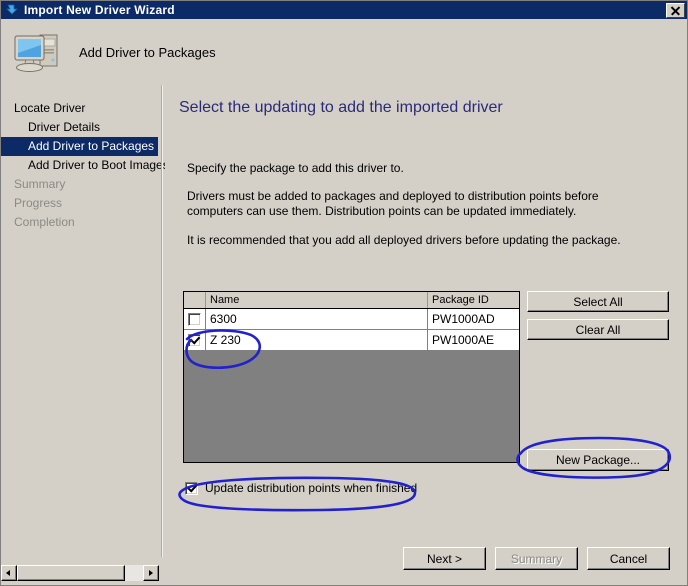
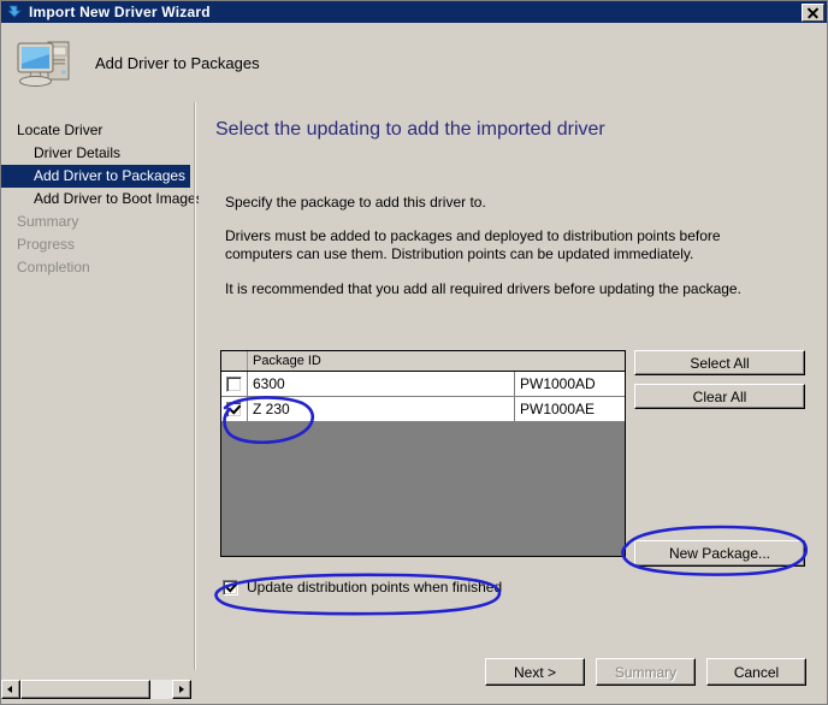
  Import New Driver Wizard
  Add Driver to Packages
  Locate Driver
  Driver Details
  Add Driver to Packages
  Add Driver to Boot Image
  Summary
  Progress
  Completion
  Select the updating to add the imported driver
  Specify the package to add this driver to.
  Drivers must be added to packages and deployed to distribution points before computers can use them. Distribution points can be updated immediately.
- It is recommended that you add all deployed drivers before updating the package.
+ It is recommended that you add all required drivers before updating the package.
- Name
  Package ID
  6300
  PW1000AD
  Z 230
  PW1000AE
  Select All
  Clear All
  New Package...
  Update distribution points when finishe
  Next >
  Summary
  Cancel
